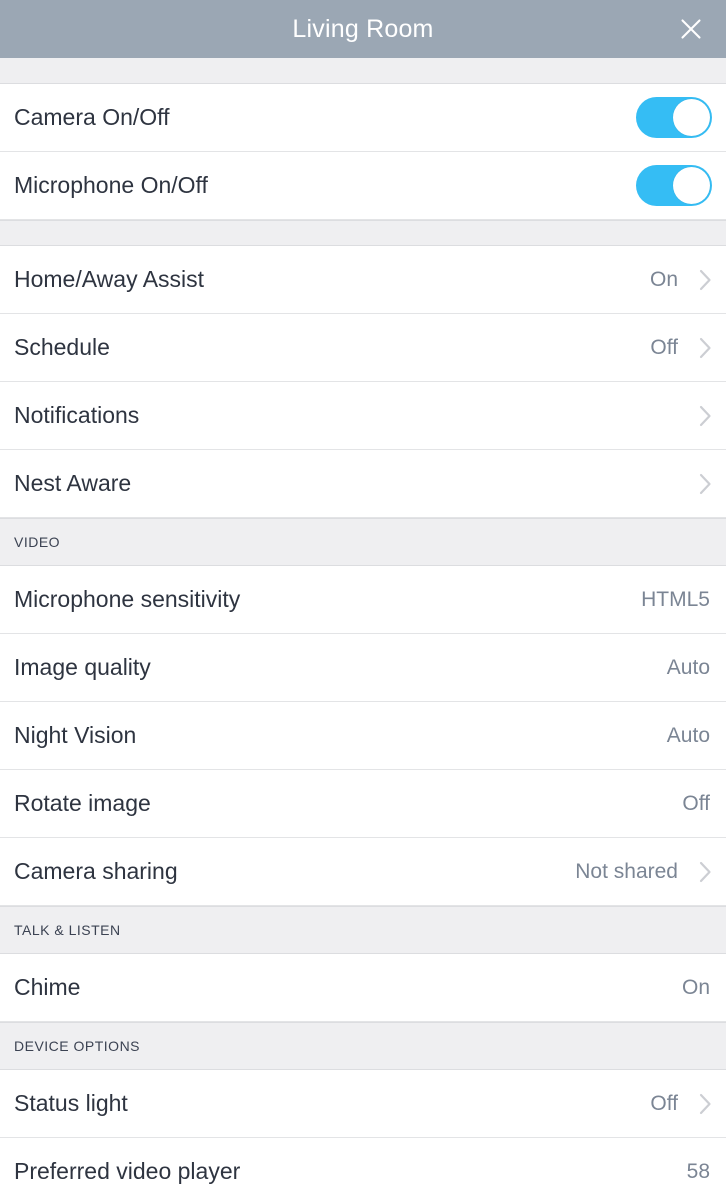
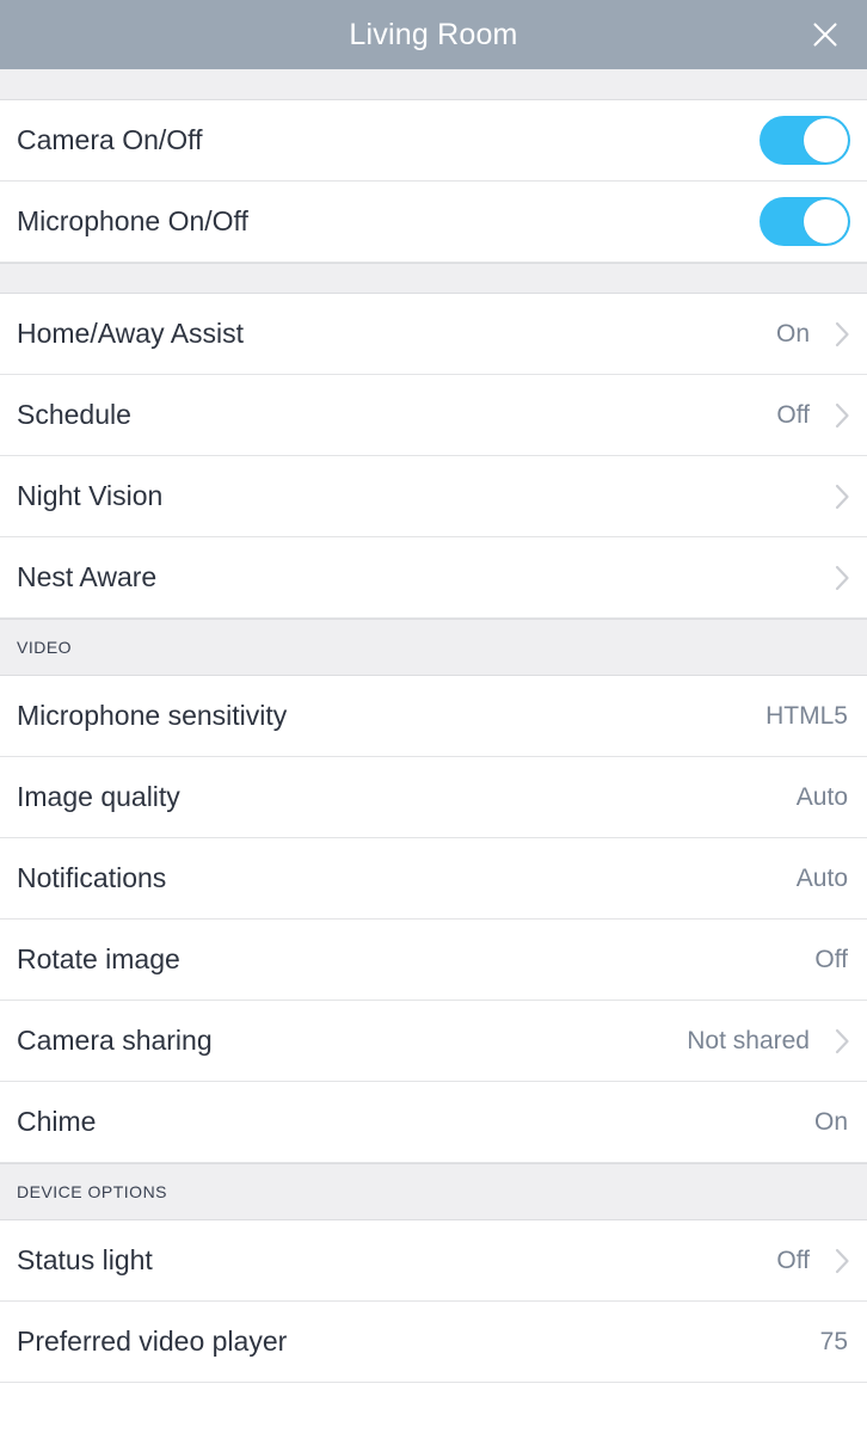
  Living Room
  Camera On/Off
  Microphone On/Off
  Home/Away Assist
  On
  Schedule
  Off
- Notifications
+ Night Vision
  Nest Aware
  VIDEO
  Microphone sensitivity
  HTML5
  Image quality
  Auto
- Night Vision
+ Notifications
  Auto
  Rotate image
  Off
  Camera sharing
  Not shared
- TALK & LISTEN
  Chime
  On
  DEVICE OPTIONS
  Status light
  Off
  Preferred video player
- 58
+ 75
